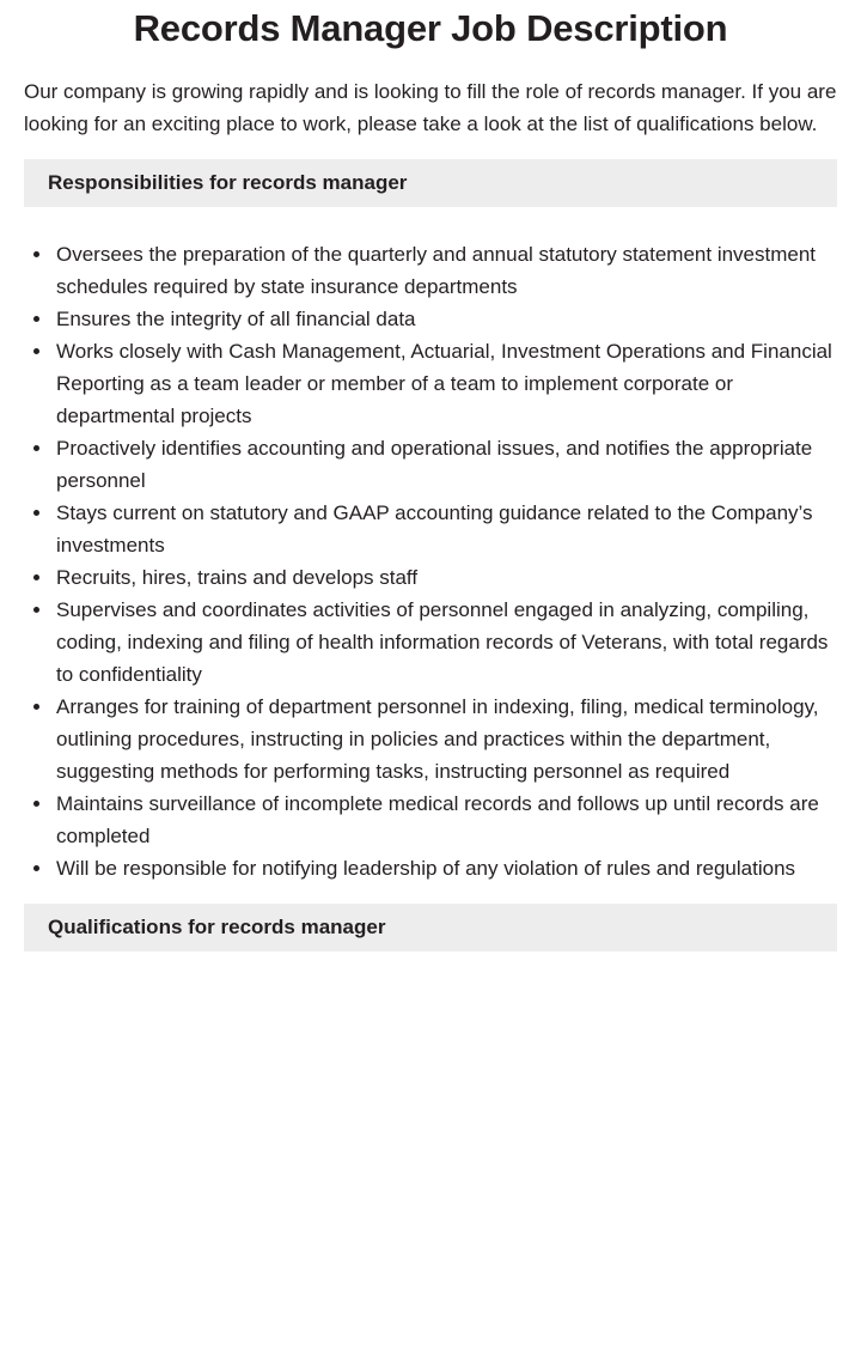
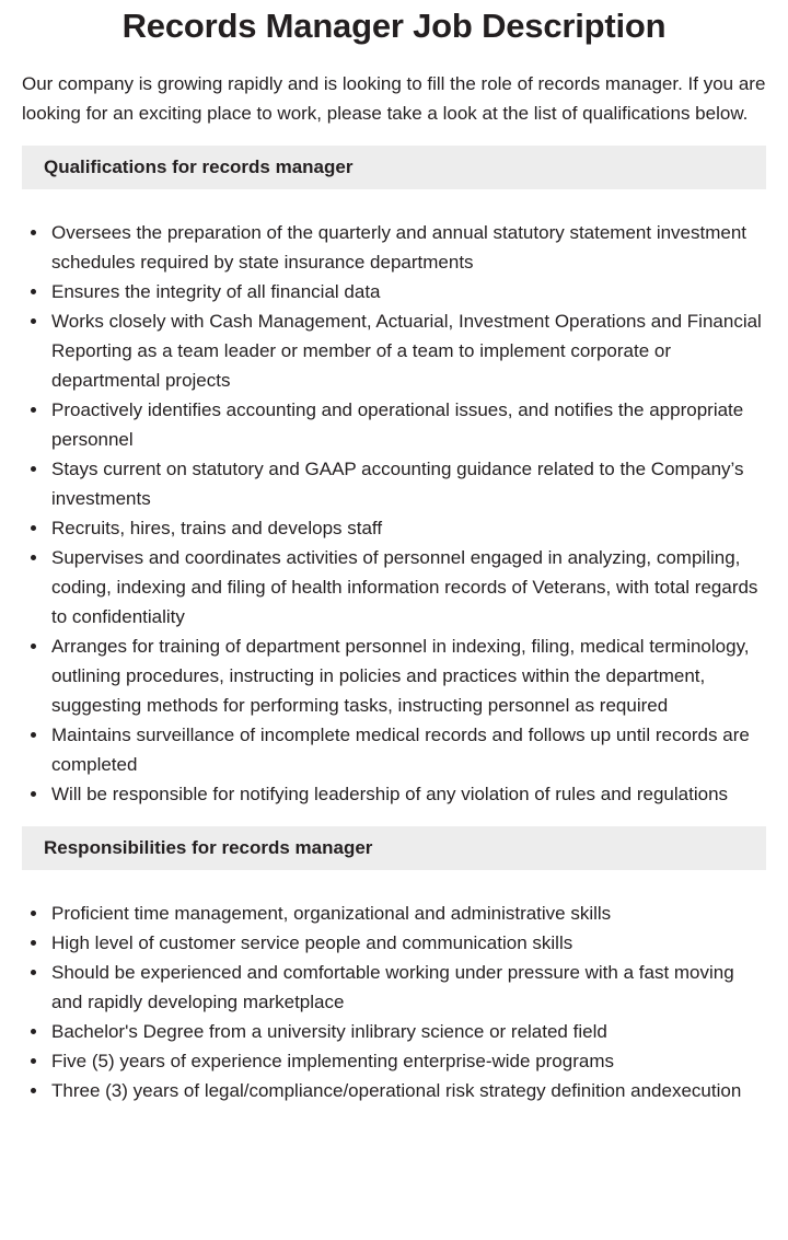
  Records Manager Job Description
  Our company is growing rapidly and is looking to fill the role of records manager. If you are looking for an exciting place to work, please take a look at the list of qualifications below.
- Responsibilities for records manager
+ Qualifications for records manager
  Oversees the preparation of the quarterly and annual statutory statement investment schedules required by state insurance departments
  Ensures the integrity of all financial data
  Works closely with Cash Management, Actuarial, Investment Operations and Financial Reporting as a team leader or member of a team to implement corporate or departmental projects
  Proactively identifies accounting and operational issues, and notifies the appropriate personnel
  Stays current on statutory and GAAP accounting guidance related to the Company’s investments
  Recruits, hires, trains and develops staff
  Supervises and coordinates activities of personnel engaged in analyzing, compiling, coding, indexing and filing of health information records of Veterans, with total regards to confidentiality
  Arranges for training of department personnel in indexing, filing, medical terminology, outlining procedures, instructing in policies and practices within the department, suggesting methods for performing tasks, instructing personnel as required
  Maintains surveillance of incomplete medical records and follows up until records are completed
  Will be responsible for notifying leadership of any violation of rules and regulations
- Qualifications for records manager
+ Responsibilities for records manager
+ Proficient time management, organizational and administrative skills
+ High level of customer service people and communication skills
+ Should be experienced and comfortable working under pressure with a fast moving and rapidly developing marketplace
+ Bachelor's Degree from a university inlibrary science or related field
+ Five (5) years of experience implementing enterprise-wide programs
+ Three (3) years of legal/compliance/operational risk strategy definition andexecution
